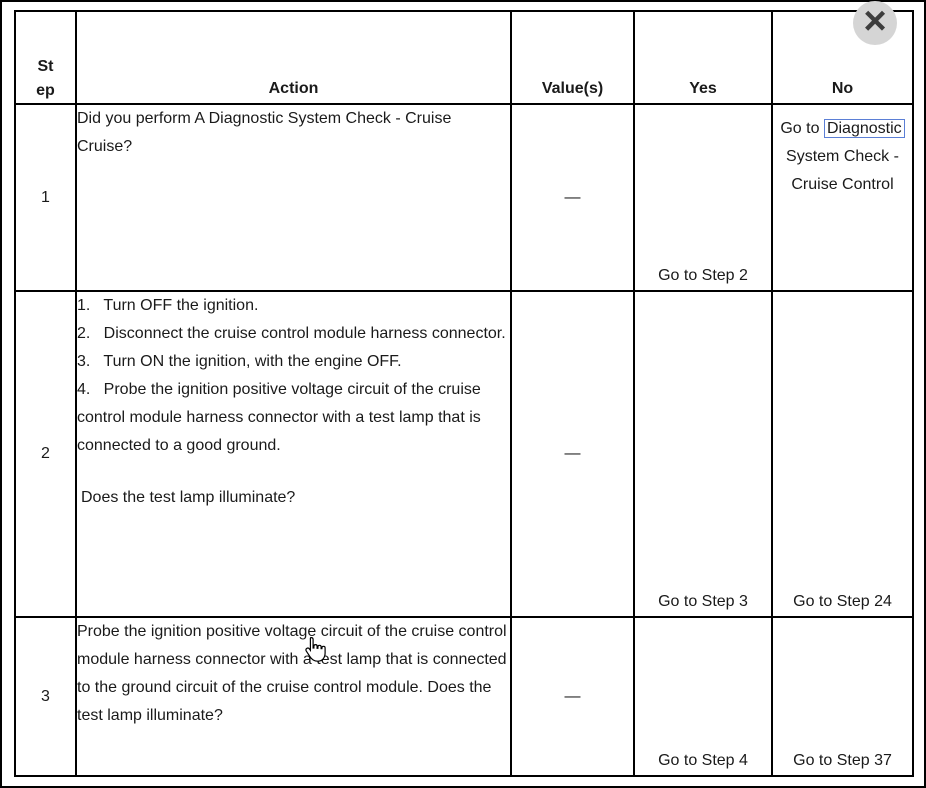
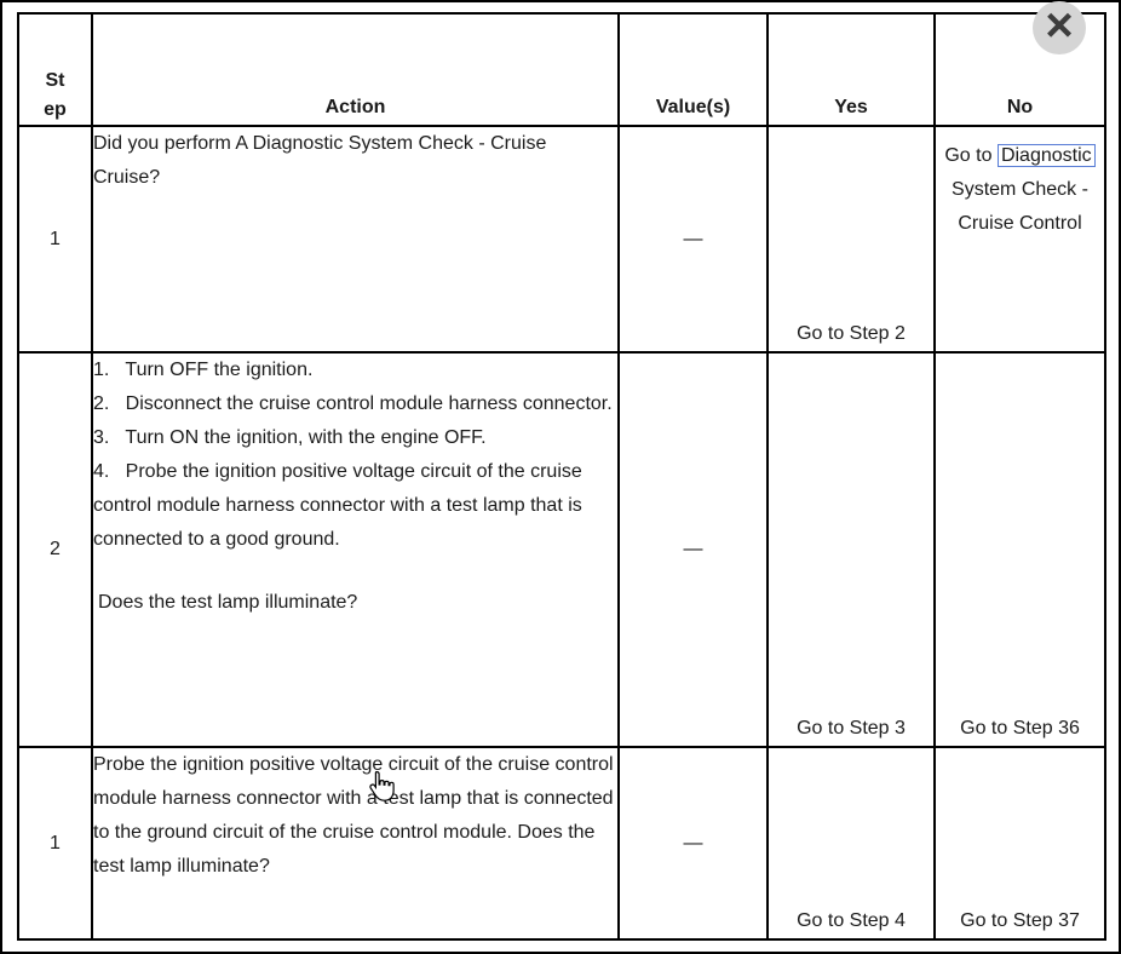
  St ep	Action	Value(s)	Yes	No
  1	Did you perform A Diagnostic System Check - Cruise Cruise?	—	Go to Step 2	Go to Diagnostic System Check - Cruise Control
- 2	1. Turn OFF the ignition. 2. Disconnect the cruise control module harness connector. 3. Turn ON the ignition, with the engine OFF. 4. Probe the ignition positive voltage circuit of the cruise control module harness connector with a test lamp that is connected to a good ground. Does the test lamp illuminate?	—	Go to Step 3	Go to Step 24
+ 2	1. Turn OFF the ignition. 2. Disconnect the cruise control module harness connector. 3. Turn ON the ignition, with the engine OFF. 4. Probe the ignition positive voltage circuit of the cruise control module harness connector with a test lamp that is connected to a good ground. Does the test lamp illuminate?	—	Go to Step 3	Go to Step 36
- 3	Probe the ignition positive voltage circuit of the cruise control module harness connector with aest lamp that is connected to the ground circuit of the cruise control module. Does the test lamp illuminate?	—	Go to Step 4	Go to Step 37
+ 1	Probe the ignition positive voltage circuit of the cruise control module harness connector with aest lamp that is connected to the ground circuit of the cruise control module. Does the test lamp illuminate?	—	Go to Step 4	Go to Step 37
  ×
